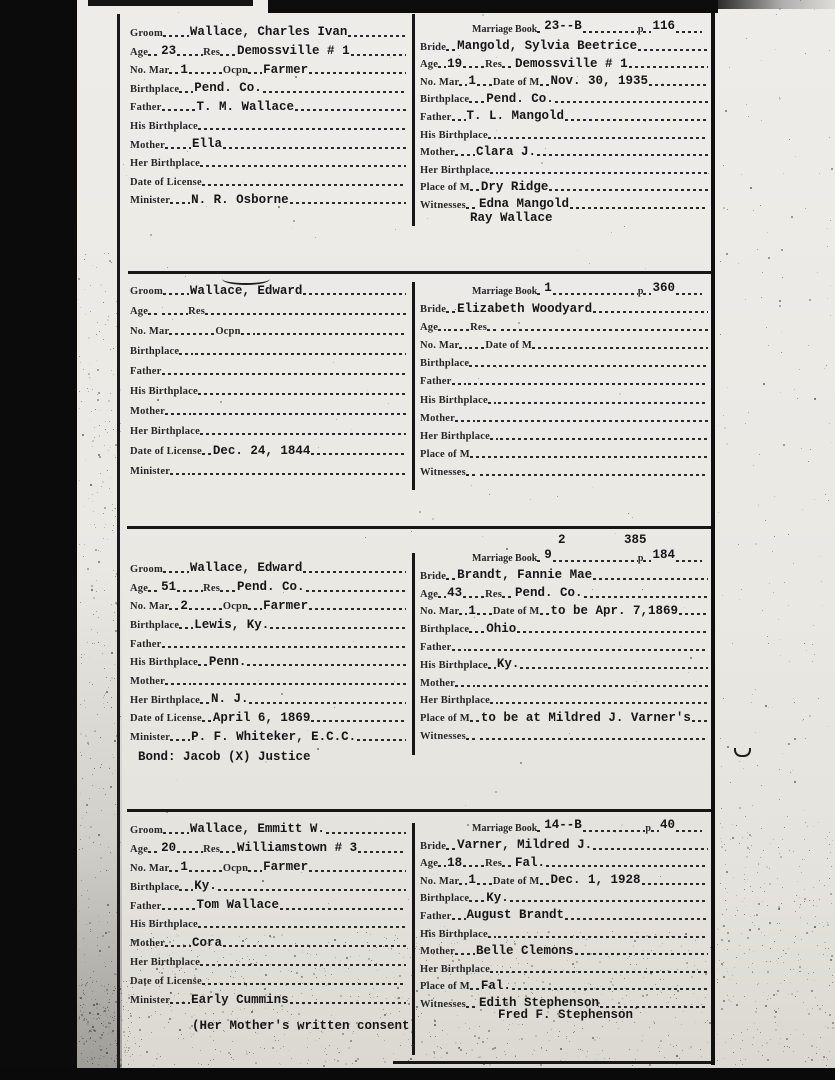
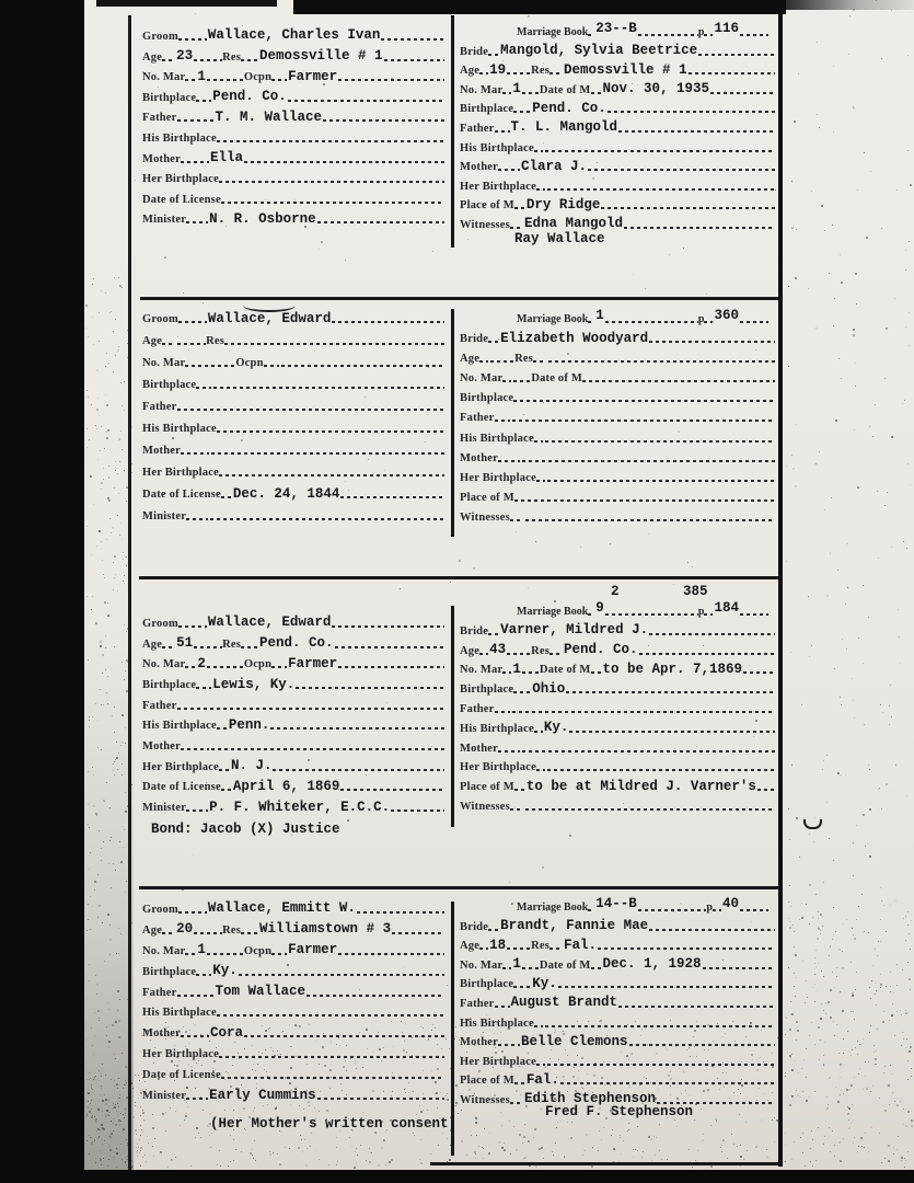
  Groom
  Wallace, Charles Ivan
  Age
  23
  Res
  Demossville # 1
  No. Mar
  1
  Ocpn
  Farmer
  Birthplace
  Pend. Co.
  Father
  T. M. Wallace
  His Birthplace
  Mother
  Ella
  Her Birthplace
  Date of License
  Minister
  N. R. Osborne
  Marriage Book
  23--B
  p
  116
  Bride
  Mangold, Sylvia Beetrice
  Age
  19
  Res
  Demossville # 1
  No. Mar
  1
  Date of M
  Nov. 30, 1935
  Birthplace
  Pend. Co.
  Father
  T. L. Mangold
  His Birthplace
  Mother
  Clara J.
  Her Birthplace
  Place of M
  Dry Ridge
  Witnesses
  Edna Mangold
  Ray Wallace
  Groom
  Wallace, Edward
  Age
  Res
  No. Mar
  Ocpn
  Birthplace
  Father
  His Birthplace
  Mother
  Her Birthplace
  Date of License
  Dec. 24, 1844
  Minister
  Marriage Book
  1
  p
  360
  Bride
  Elizabeth Woodyard
  Age
  Res
  No. Mar
  Date of M
  Birthplace
  Father
  His Birthplace
  Mother
  Her Birthplace
  Place of M
  Witnesses
  Groom
  Wallace, Edward
  Age
  51
  Res
  Pend. Co.
  No. Mar
  2
  Ocpn
  Farmer
  Birthplace
  Lewis, Ky.
  Father
  His Birthplace
  Penn.
  Mother
  Her Birthplace
  N. J.
  Date of License
  April 6, 1869
  Minister
  P. F. Whiteker, E.C.C.
  Marriage Book
  9
  p
  184
  Bride
- Brandt, Fannie Mae
+ Varner, Mildred J.
  Age
  43
  Res
  Pend. Co.
  No. Mar
  1
  Date of M
  to be Apr. 7,1869
  Birthplace
  Ohio
  Father
  His Birthplace
  Ky.
  Mother
  Her Birthplace
  Place of M
  to be at Mildred J. Varner's
  Witnesses
  2
  385
  Bond: Jacob (X) Justice
  Groom
  Wallace, Emmitt W.
  Age
  20
  Res
  Williamstown # 3
  No. Mar
  1
  Ocpn
  Farmer
  Birthplace
  Ky.
  Father
  Tom Wallace
  His Birthplace
  Mother
  Cora
  Her Birthplace
  Date of License
  Minister
  Early Cummins
  Marriage Book
  14--B
  p
  40
  Bride
- Varner, Mildred J.
+ Brandt, Fannie Mae
  Age
  18
  Res
  Fal.
  No. Mar
  1
  Date of M
  Dec. 1, 1928
  Birthplace
  Ky.
  Father
  August Brandt
  His Birthplace
  Mother
  Belle Clemons
  Her Birthplace
  Place of M
  Fal.
  Witnesses
  Edith Stephenson
  (Her Mother's written consent)
  Fred F. Stephenson
